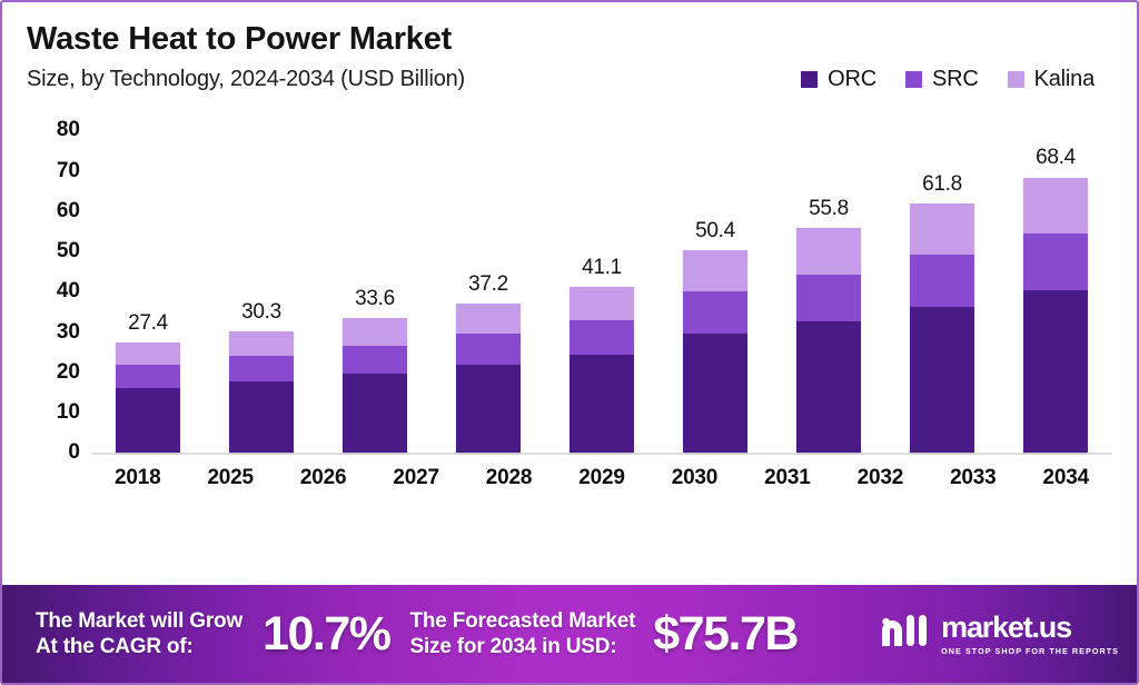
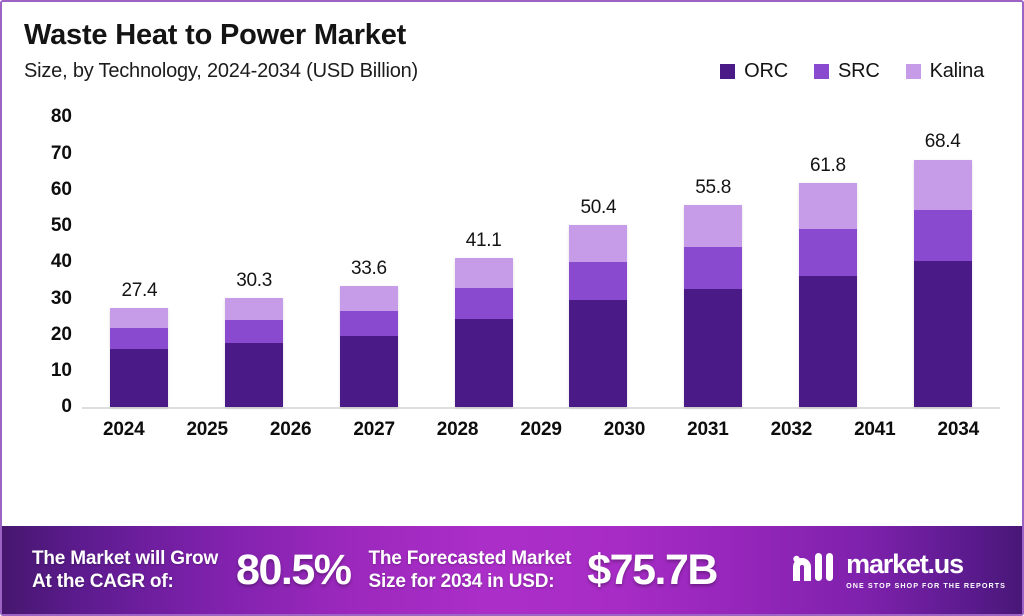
  Waste Heat to Power Market
  Size, by Technology, 2024-2034 (USD Billion)
  ORC
  SRC
  Kalina
  0
  10
  20
  30
  40
  50
  60
  70
  80
  27.4
  30.3
  33.6
- 37.2
  41.1
  50.4
  55.8
  61.8
  68.4
- 2018
+ 2024
  2025
  2026
  2027
  2028
  2029
  2030
  2031
  2032
- 2033
+ 2041
  2034
  The Market will Grow
  At the CAGR of:
- 10.7%
+ 80.5%
  The Forecasted Market
  Size for 2034 in USD:
  $75.7B
  market.us
  ONE STOP SHOP FOR THE REPORTS
